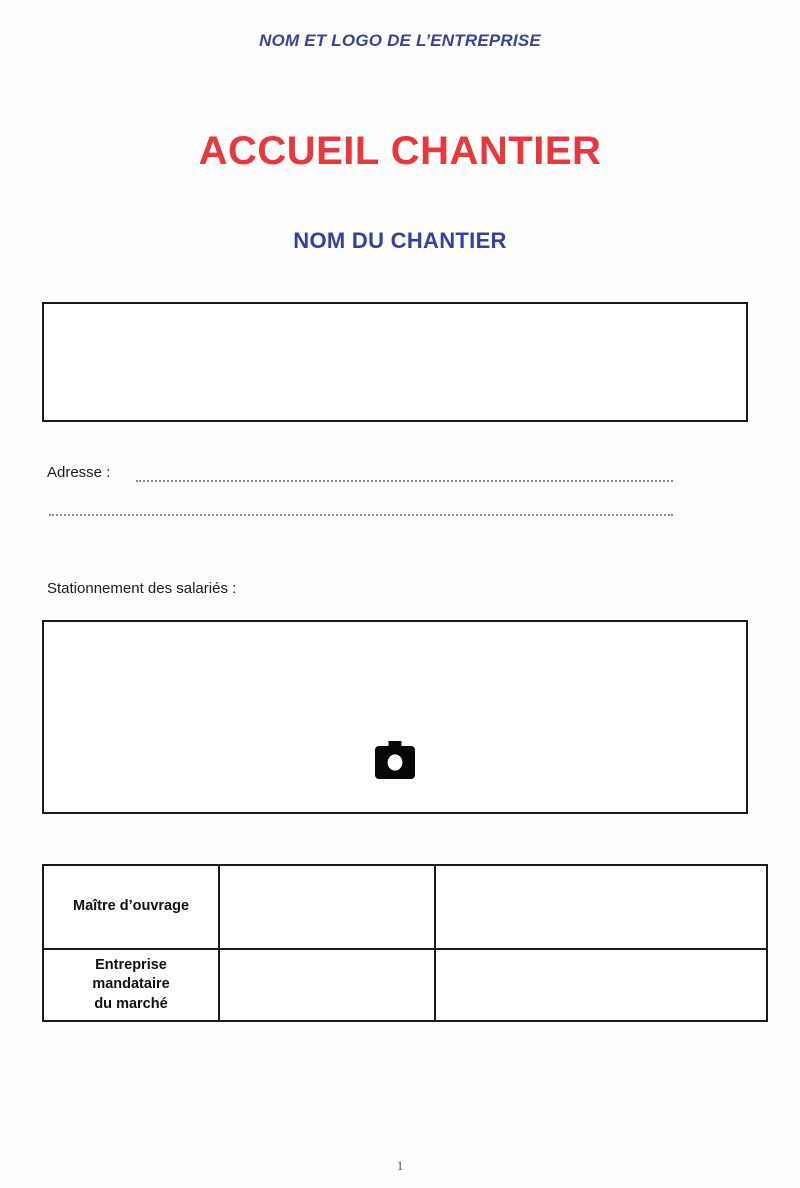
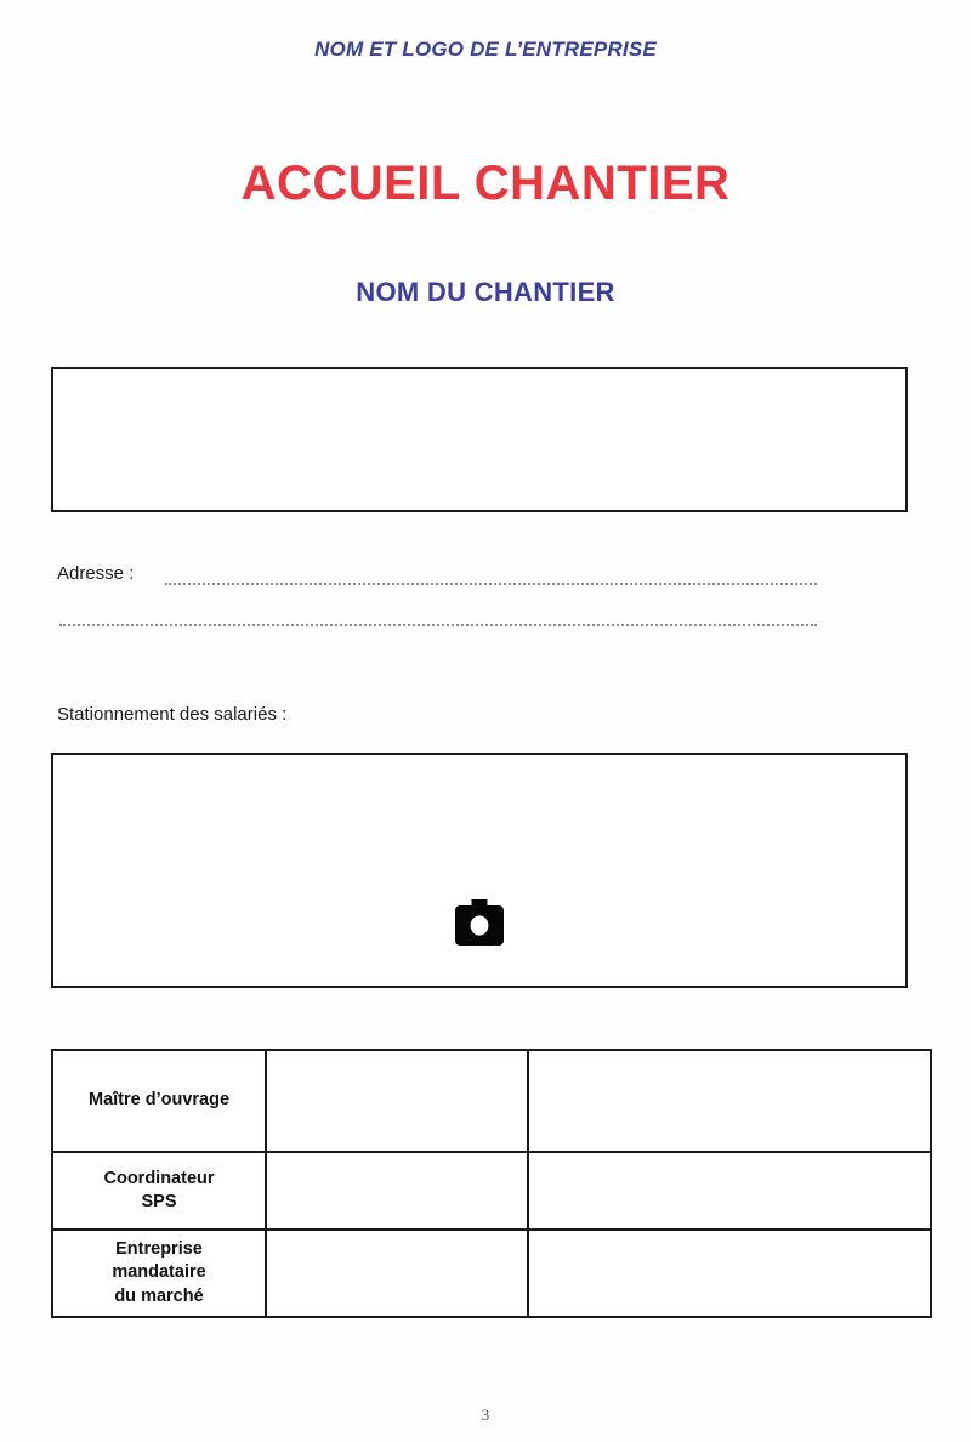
  NOM ET LOGO DE L’ENTREPRISE
  ACCUEIL CHANTIER
  NOM DU CHANTIER
  Adresse :
  Stationnement des salariés :
  Maître d’ouvrage
+ CoordinateurSPS
  Entreprisemandatairedu marché
- 1
+ 3
